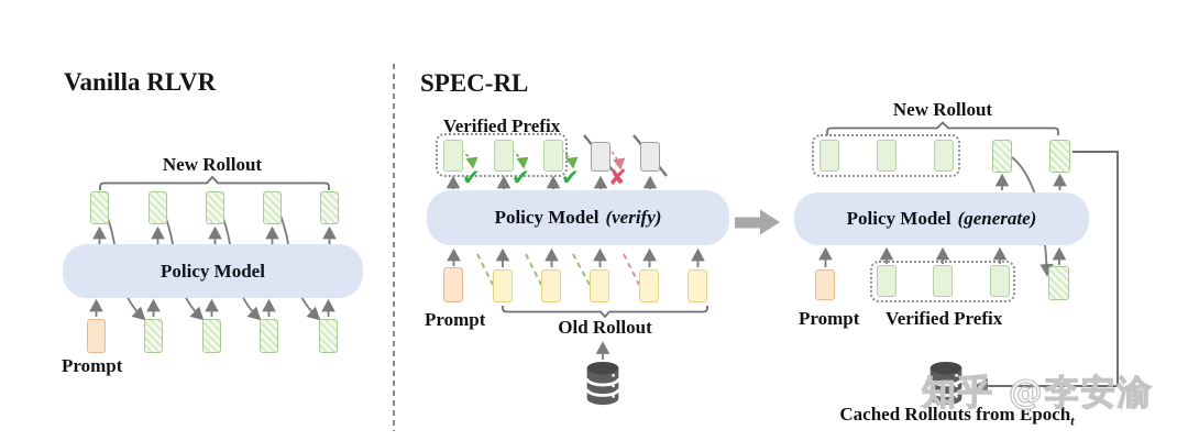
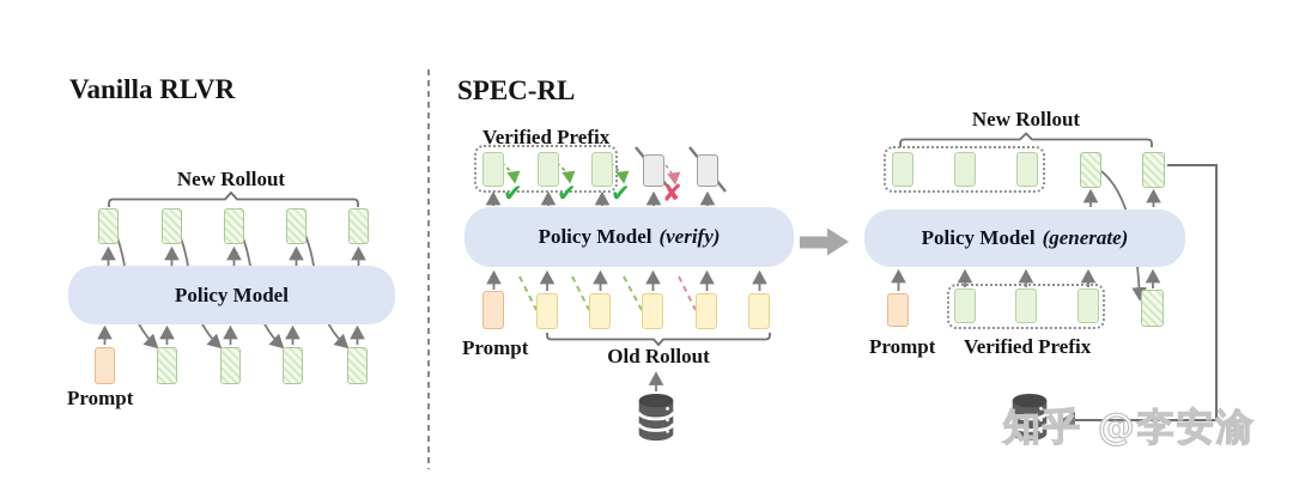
  Vanilla RLVR
  New Rollout
  Policy Model
  Prompt
  SPEC-RL
  Verified Prefix
  ✔
  ✔
  ✔
  ✘
  Policy Model
  (verify)
  Prompt
  Old Rollout
  New Rollout
  Policy Model
  (generate)
  Prompt
  Verified Prefix
- Cached Rollouts from Epocht
  知乎 @李安渝
